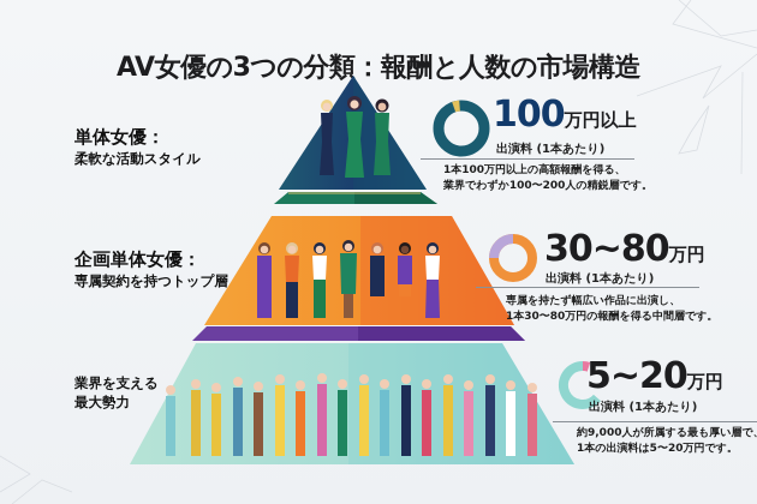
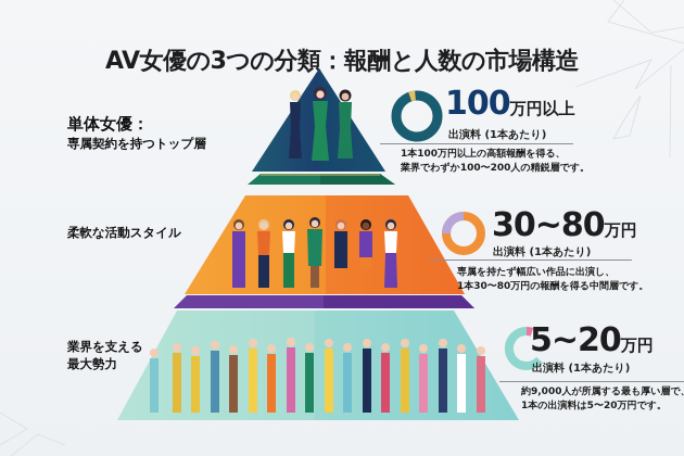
  AV女優の3つの分類：報酬と人数の市場構造
  単体女優：
- 柔軟な活動スタイル
+ 専属契約を持つトップ層
- 企画単体女優：
- 専属契約を持つトップ層
+ 柔軟な活動スタイル
  業界を支える
  最大勢力
  100万円以上
  出演料 (1本あたり)
  1本100万円以上の高額報酬を得る、
  業界でわずか100〜200人の精鋭層です。
  30~80万円
  出演料 (1本あたり)
  専属を持たず幅広い作品に出演し、
  1本30〜80万円の報酬を得る中間層です。
  5~20万円
  出演料 (1本あたり)
  約9,000人が所属する最も厚い層で
  1本の出演料は5〜20万円です。
